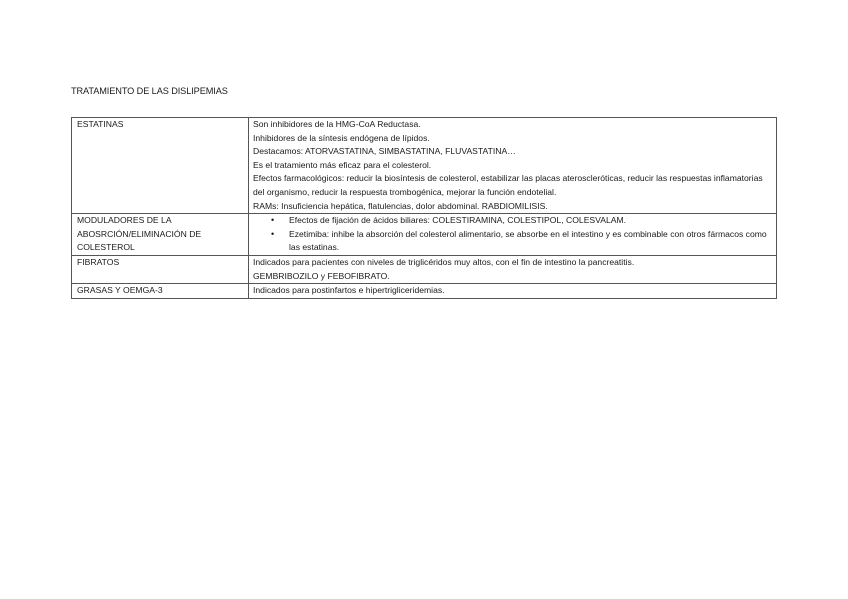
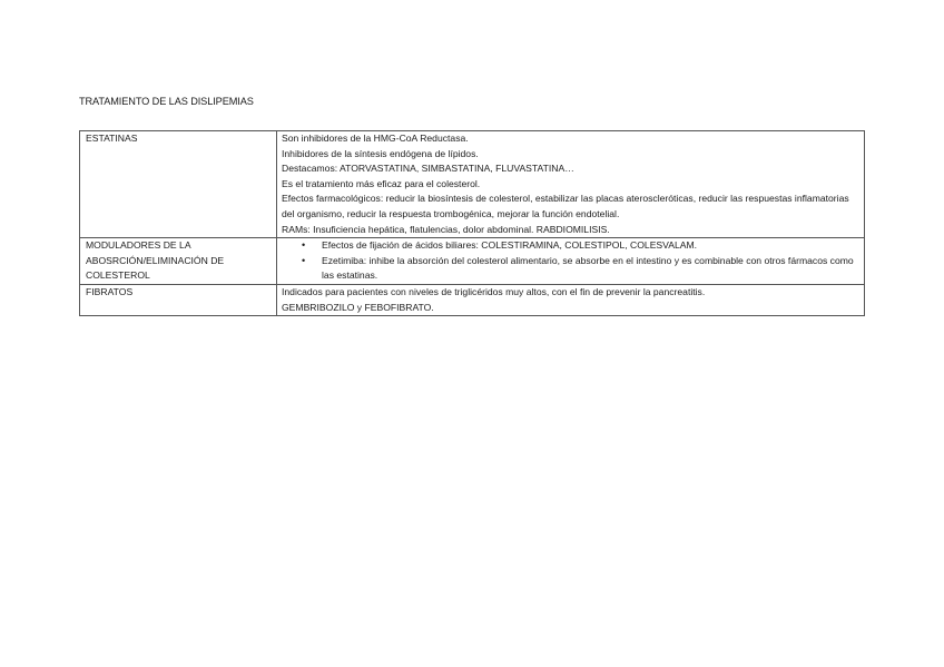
  TRATAMIENTO DE LAS DISLIPEMIAS
  ESTATINAS	Son inhibidores de la HMG-CoA Reductasa. Inhibidores de la síntesis endógena de lípidos. Destacamos: ATORVASTATINA, SIMBASTATINA, FLUVASTATINA… Es el tratamiento más eficaz para el colesterol. Efectos farmacológicos: reducir la biosíntesis de colesterol, estabilizar las placas ateroscleróticas, reducir las respuestas inflamatorias del organismo, reducir la respuesta trombogénica, mejorar la función endotelial. RAMs: Insuficiencia hepática, flatulencias, dolor abdominal. RABDIOMILISIS.
  MODULADORES DE LA ABOSRCIÓN/ELIMINACIÓN DE COLESTEROL	Efectos de fijación de ácidos biliares: COLESTIRAMINA, COLESTIPOL, COLESVALAM. Ezetimiba: inhibe la absorción del colesterol alimentario, se absorbe en el intestino y es combinable con otros fármacos como las estatinas.
- FIBRATOS	Indicados para pacientes con niveles de triglicéridos muy altos, con el fin de intestino la pancreatitis. GEMBRIBOZILO y FEBOFIBRATO.
+ FIBRATOS	Indicados para pacientes con niveles de triglicéridos muy altos, con el fin de prevenir la pancreatitis. GEMBRIBOZILO y FEBOFIBRATO.
- GRASAS Y OEMGA-3	Indicados para postinfartos e hipertrigliceridemias.
